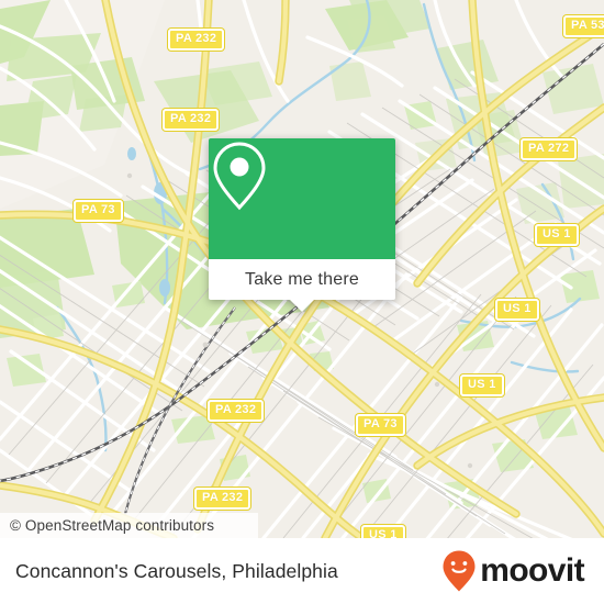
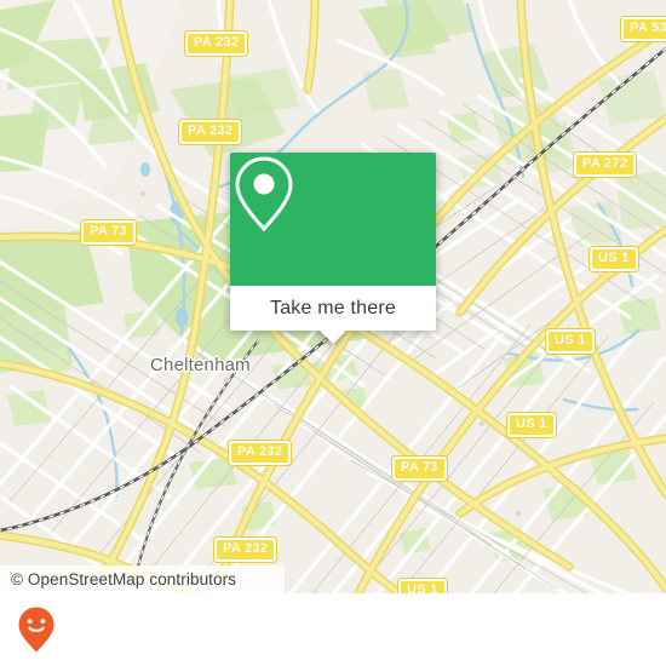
+ Cheltenham
  PA 232
  PA 53
  PA 232
  PA 272
  PA 73
  US 1
  US 1
  US 1
  PA 232
  PA 73
  PA 232
  US 1
  Take me there
  © OpenStreetMap contributors
- Concannon's Carousels, Philadelphia
- moovit
